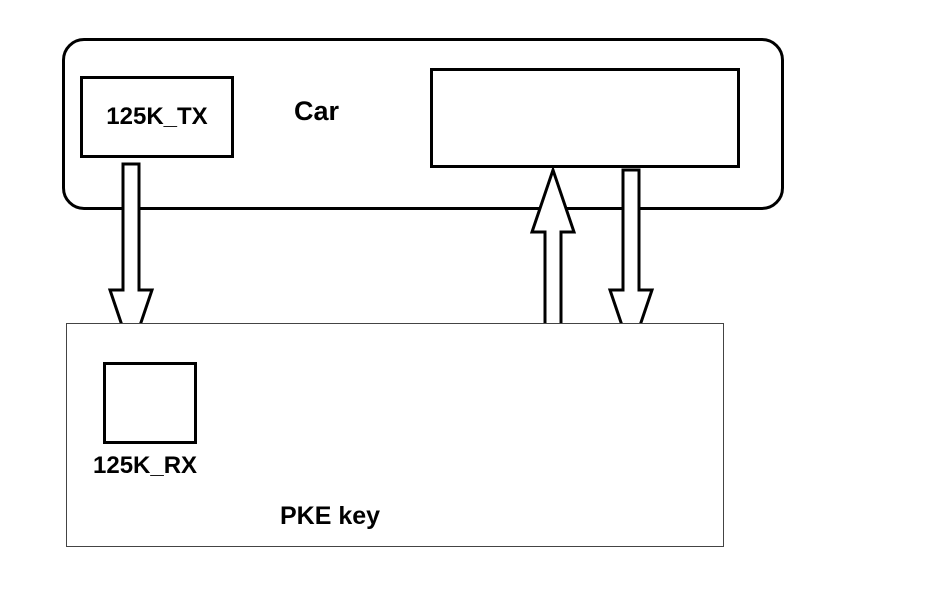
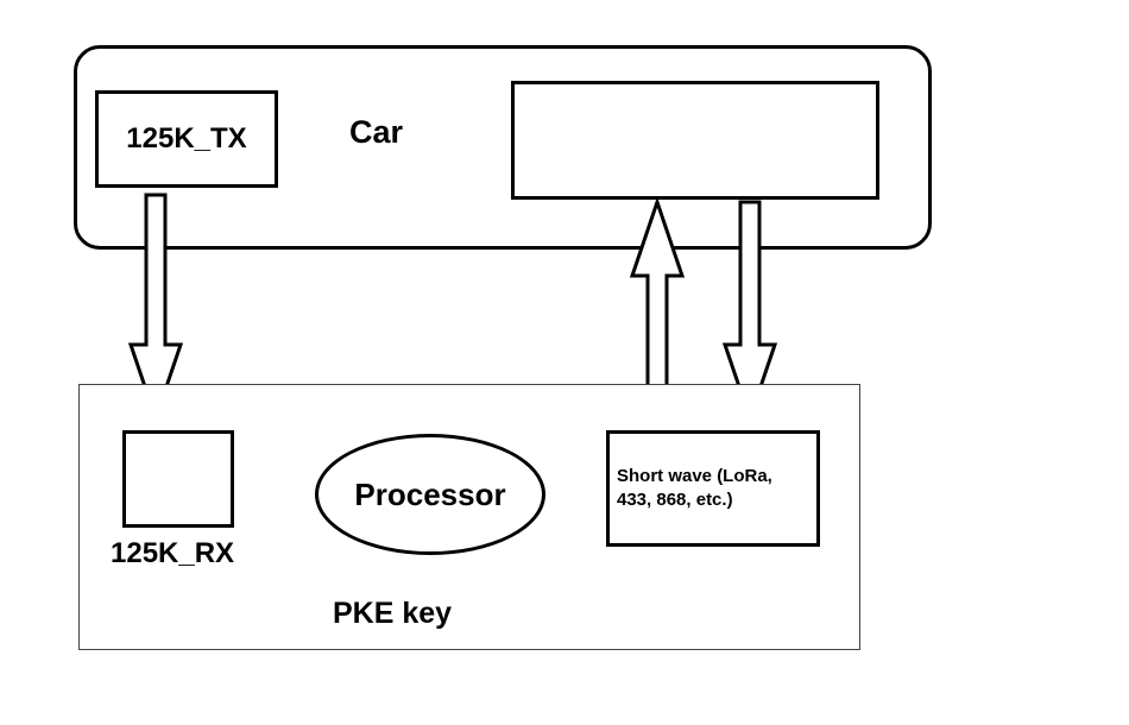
  125K_TX
  Car
  125K_RX
+ Processor
+ Short wave (LoRa, 433, 868, etc.)
  PKE key
